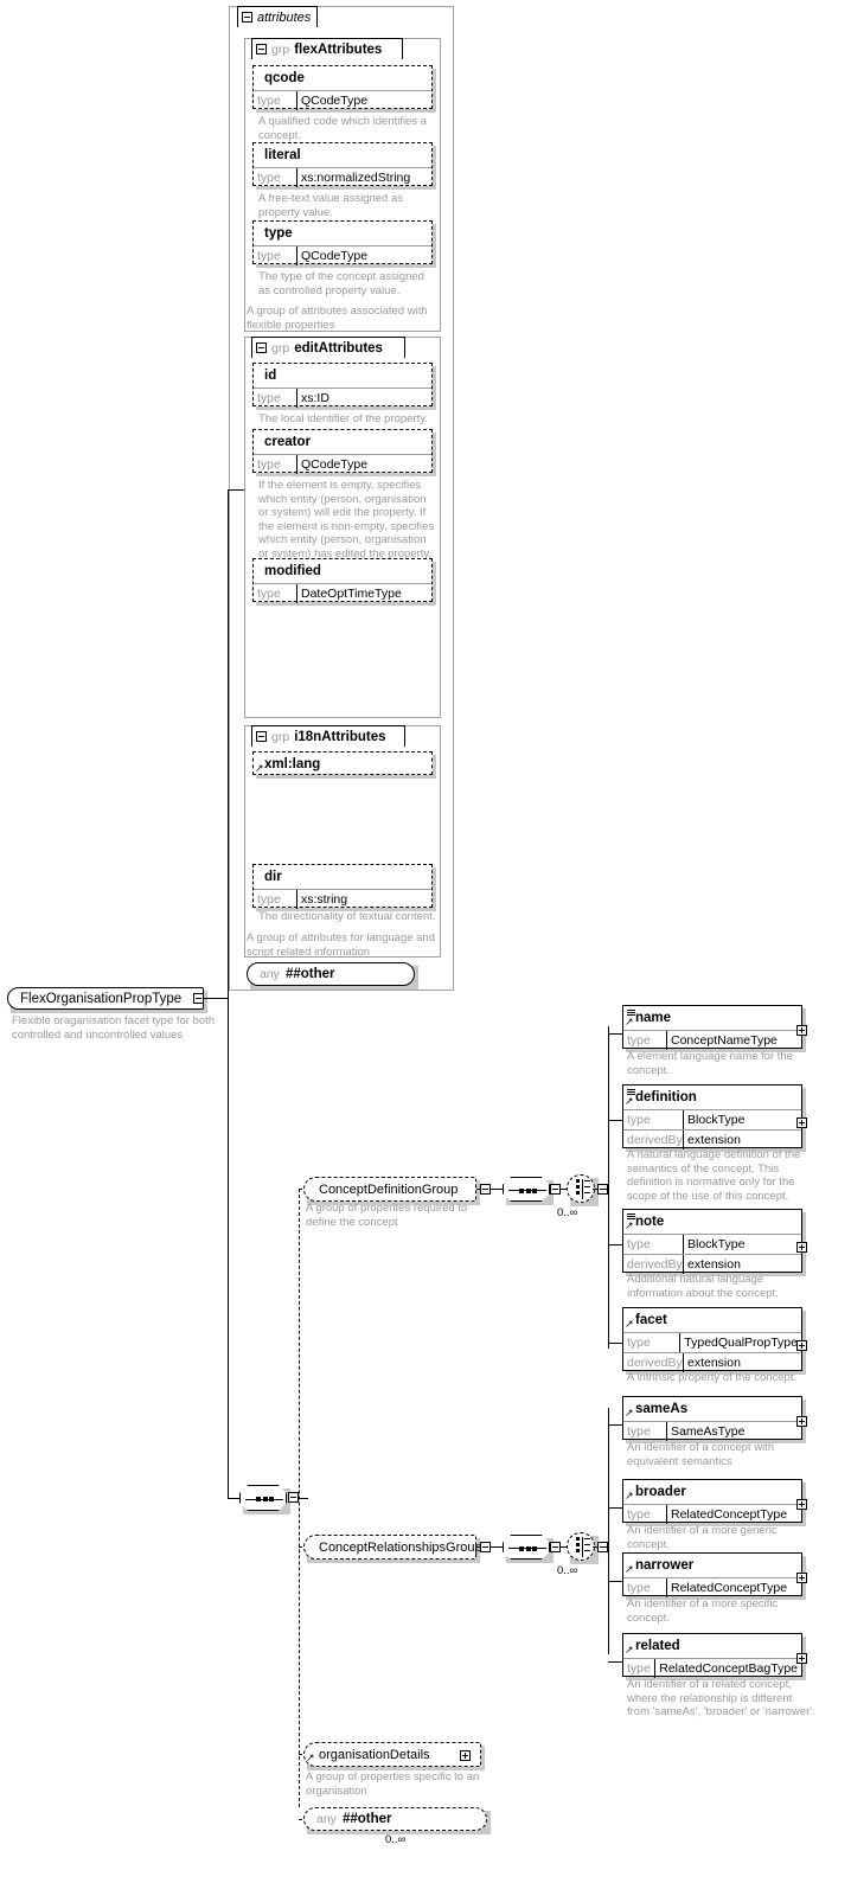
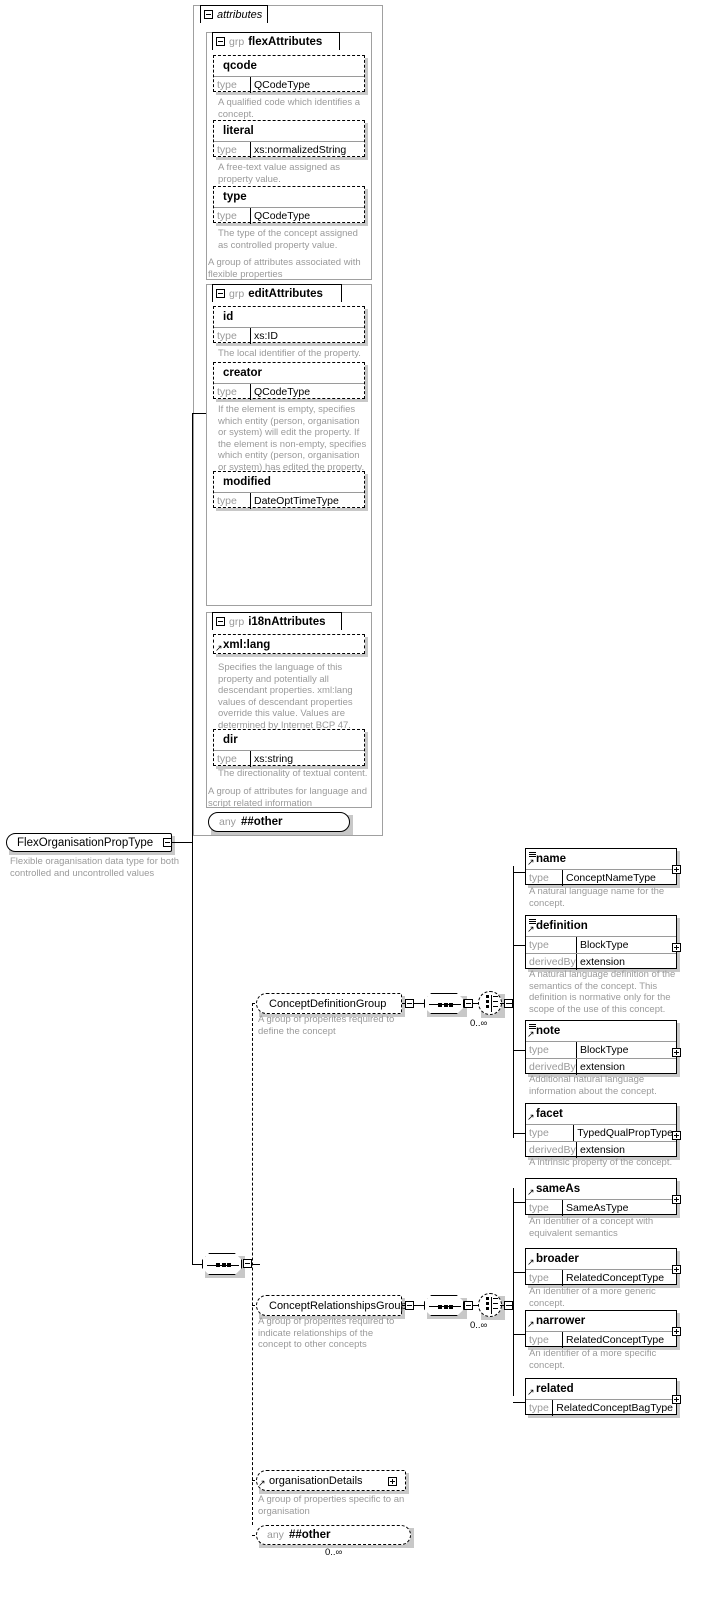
  attributes
  grp
  flexAttributes
  qcode
  type
  QCodeType
  A qualified code which identifies a concept.
  literal
  type
  xs:normalizedString
  A free-text value assigned as property value.
  type
  type
  QCodeType
  The type of the concept assigned as controlled property value.
  A group of attributes associated with flexible properties
  grp
  editAttributes
  id
  type
  xs:ID
  The local identifier of the property.
  creator
  type
  QCodeType
  If the element is empty, specifies which entity (person, organisation or system) will edit the property. If the element is non-empty, specifies which entity (person, organisation or system) has edited the property.
  modified
  type
  DateOptTimeType
  grp
  i18nAttributes
  xml:lang
  ↗
+ Specifies the language of this property and potentially all descendant properties. xml:lang values of descendant properties override this value. Values are determined by Internet BCP 47.
  dir
  type
  xs:string
  The directionality of textual content.
  A group of attributes for language and script related information
  any
  ##other
  FlexOrganisationPropType
- Flexible oraganisation facet type for both controlled and uncontrolled values
+ Flexible oraganisation data type for both controlled and uncontrolled values
  ConceptDefinitionGroup
  A group of properites required to define the concept
  0..∞
  name
  ↗
  type
  ConceptNameType
- A element language name for the concept.
+ A natural language name for the concept.
  definition
  ↗
  type
  BlockType
  derivedBy
  extension
  A natural language definition of the semantics of the concept. This definition is normative only for the scope of the use of this concept.
  note
  ↗
  type
  BlockType
  derivedBy
  extension
  Additional natural language information about the concept.
  facet
  ↗
  type
  TypedQualPropType
  derivedBy
  extension
  A intrinsic property of the concept.
  ConceptRelationshipsGrou
+ A group of properites required to indicate relationships of the concept to other concepts
  0..∞
  sameAs
  ↗
  type
  SameAsType
  An identifier of a concept with equivalent semantics
  broader
  ↗
  type
  RelatedConceptType
  An identifier of a more generic concept.
  narrower
  ↗
  type
  RelatedConceptType
  An identifier of a more specific concept.
  related
  ↗
  type
  RelatedConceptBagType
- An identifier of a related concept, where the relationship is different from 'sameAs', 'broader' or 'narrower'.
  organisationDetails
  A group of properties specific to an organisation
  ↗
  any
  ##other
  0..∞
